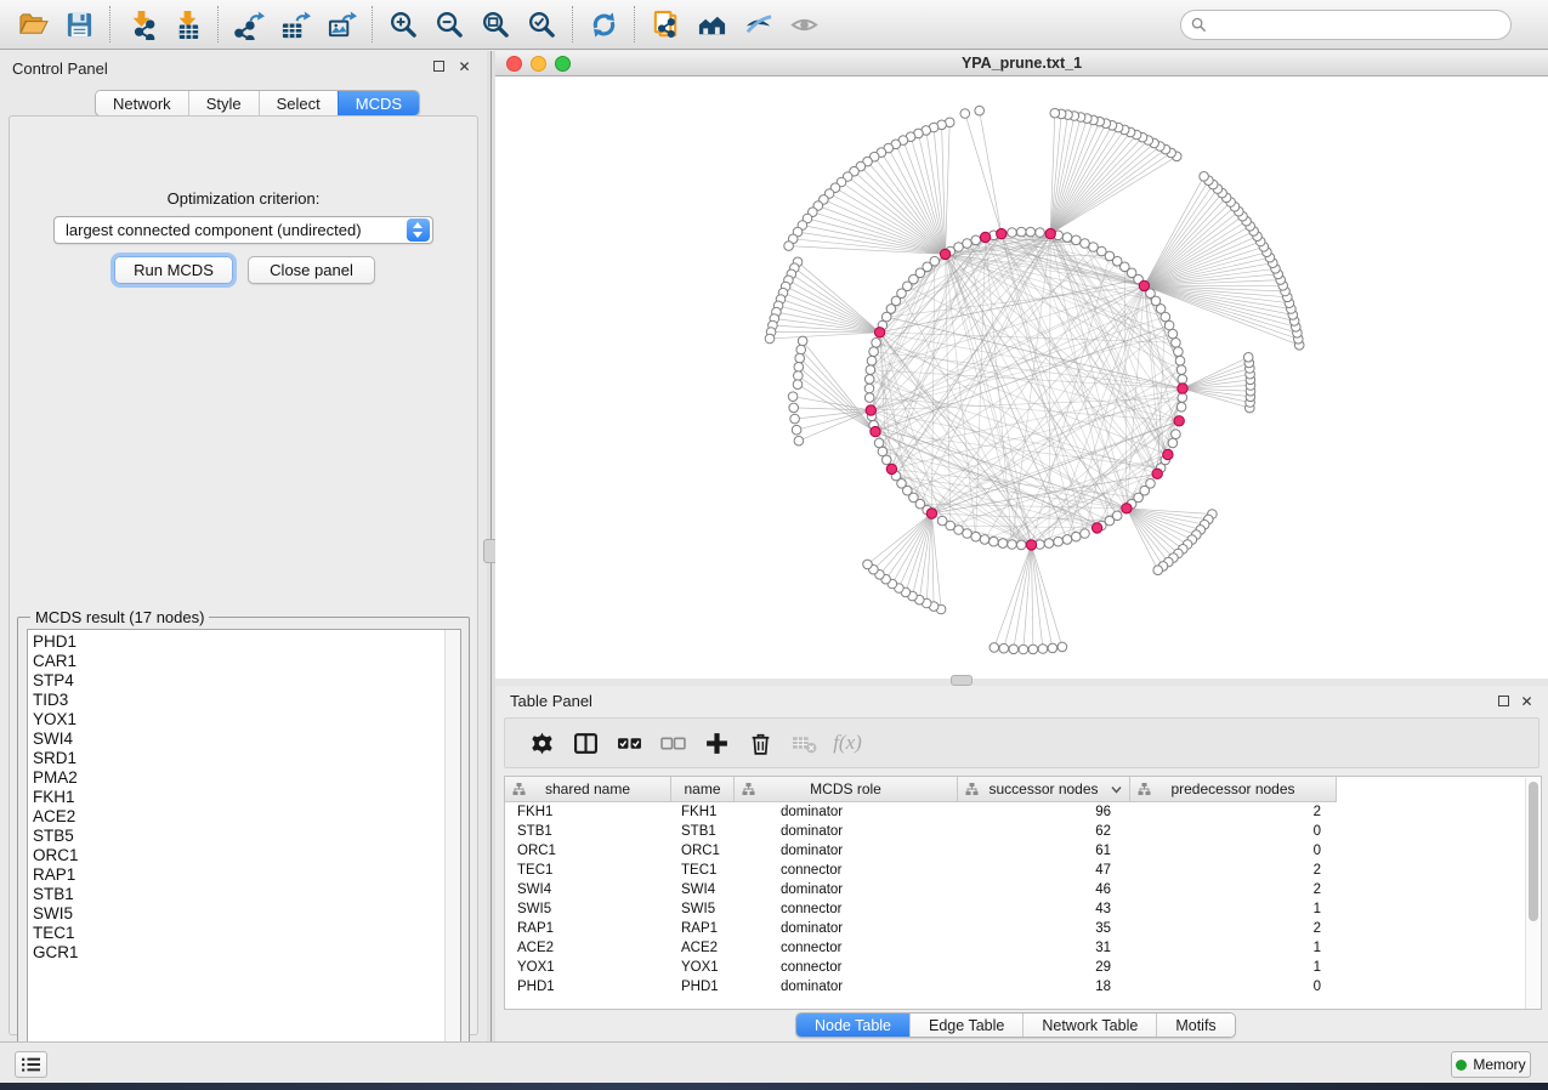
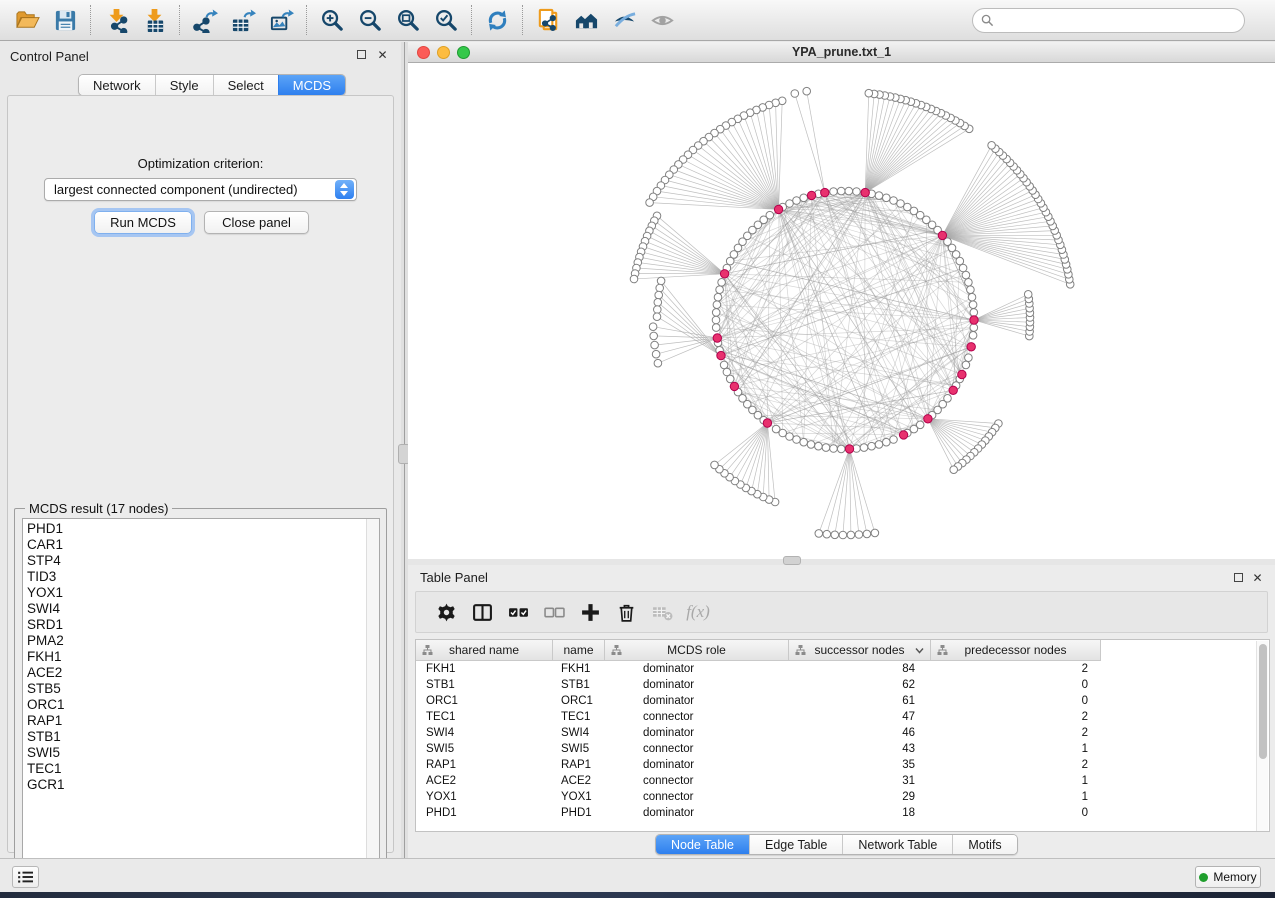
  Control Panel
  ✕
  Network
  Style
  Select
  MCDS
  Optimization criterion:
  largest connected component (undirected)
  Run MCDS
  Close panel
  MCDS result (17 nodes)
  PHD1
  CAR1
  STP4
  TID3
  YOX1
  SWI4
  SRD1
  PMA2
  FKH1
  ACE2
  STB5
  ORC1
  RAP1
  STB1
  SWI5
  TEC1
  GCR1
  YPA_prune.txt_1
  Table Panel
  ✕
  f(x)
  shared name
  name
  MCDS role
  successor nodes
  predecessor nodes
  FKH1
  FKH1
  dominator
- 96
+ 84
  2
  STB1
  STB1
  dominator
  62
  0
  ORC1
  ORC1
  dominator
  61
  0
  TEC1
  TEC1
  connector
  47
  2
  SWI4
  SWI4
  dominator
  46
  2
  SWI5
  SWI5
  connector
  43
  1
  RAP1
  RAP1
  dominator
  35
  2
  ACE2
  ACE2
  connector
  31
  1
  YOX1
  YOX1
  connector
  29
  1
  PHD1
  PHD1
  dominator
  18
  0
  Node Table
  Edge Table
  Network Table
  Motifs
  Memory
